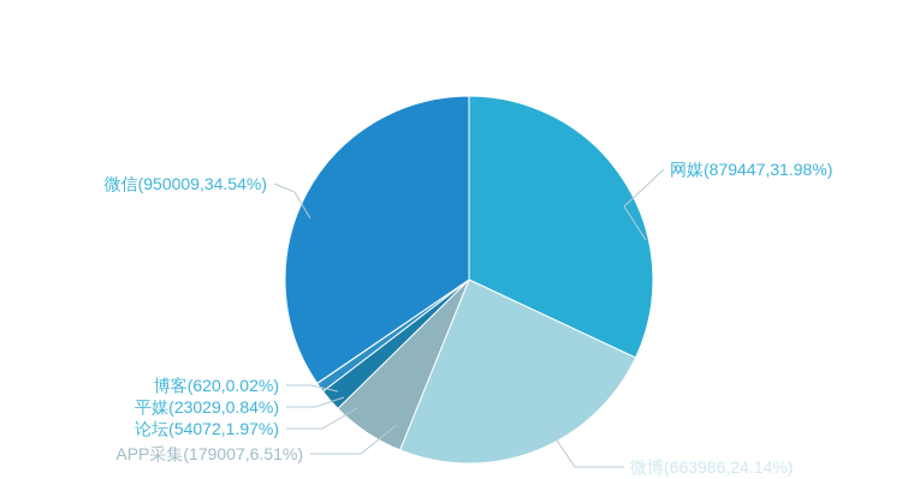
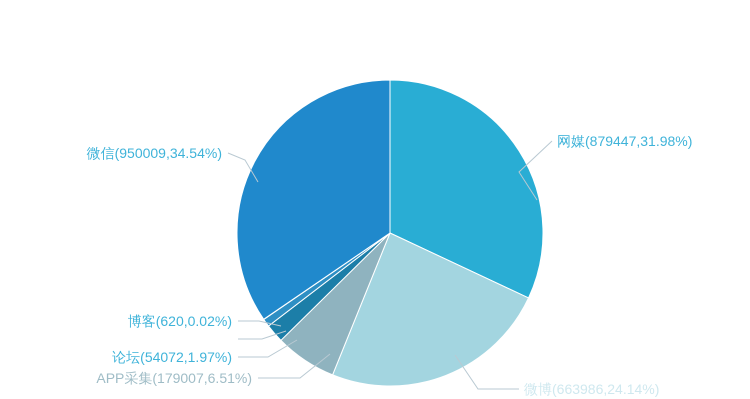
  网媒(879447,31.98%)
  微博(663986,24.14%)
  APP采集(179007,6.51%)
  论坛(54072,1.97%)
- 平媒(23029,0.84%)
  博客(620,0.02%)
  微信(950009,34.54%)
